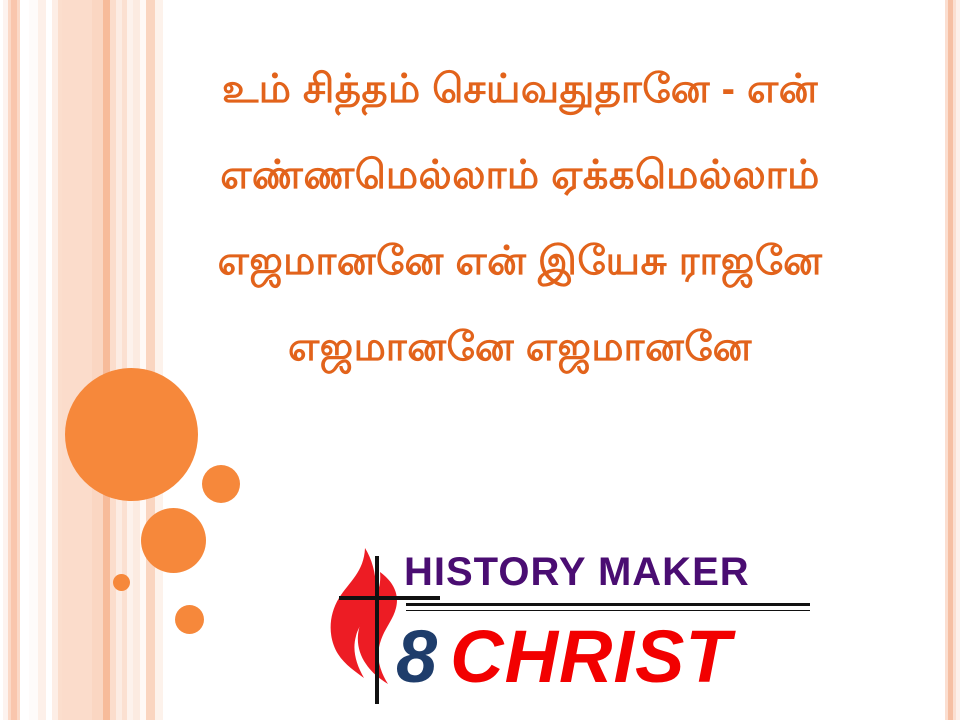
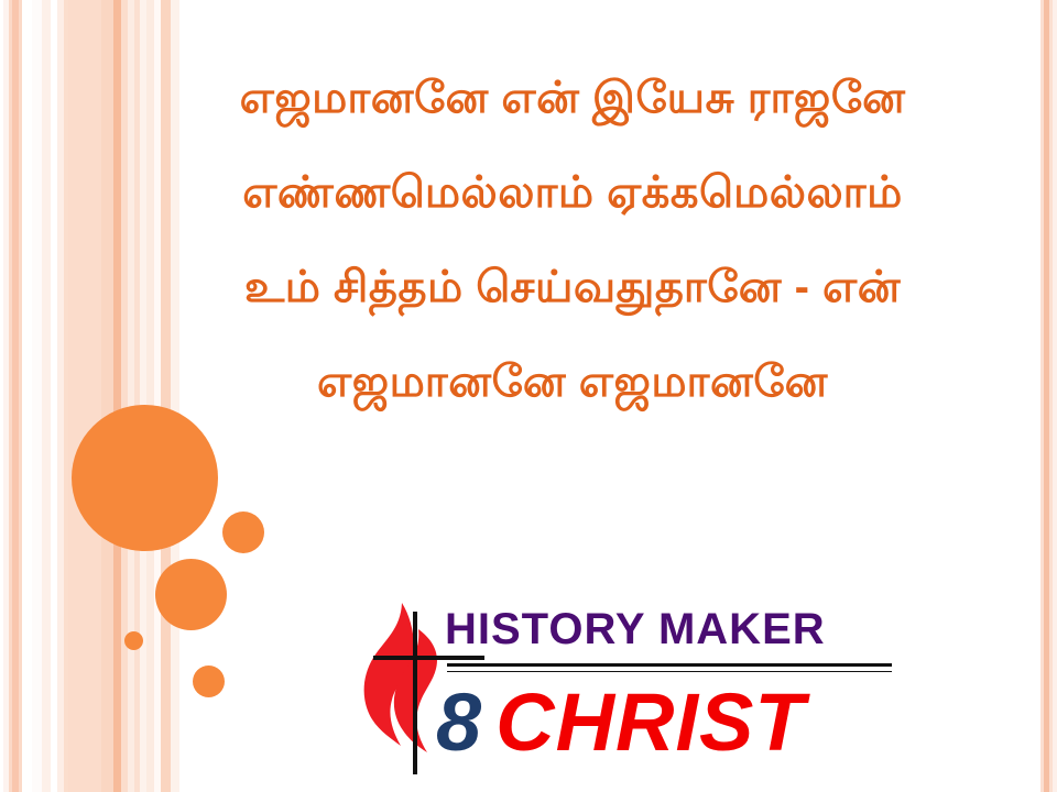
- உம் சித்தம் செய்வதுதானே - என்
+ எஜமானனே என் இயேசு ராஜனே
  எண்ணமெல்லாம் ஏக்கமெல்லாம்
- எஜமானனே என் இயேசு ராஜனே
+ உம் சித்தம் செய்வதுதானே - என்
  எஜமானனே எஜமானனே
  HISTORY MAKER
  8 CHRIST
